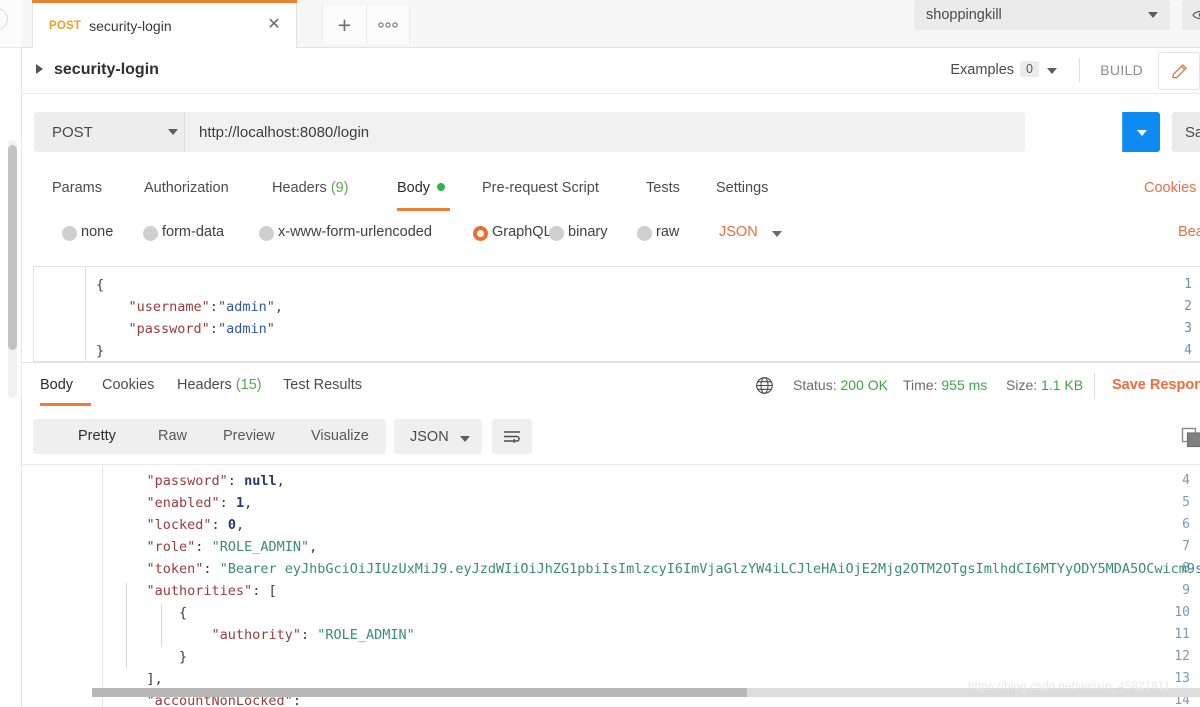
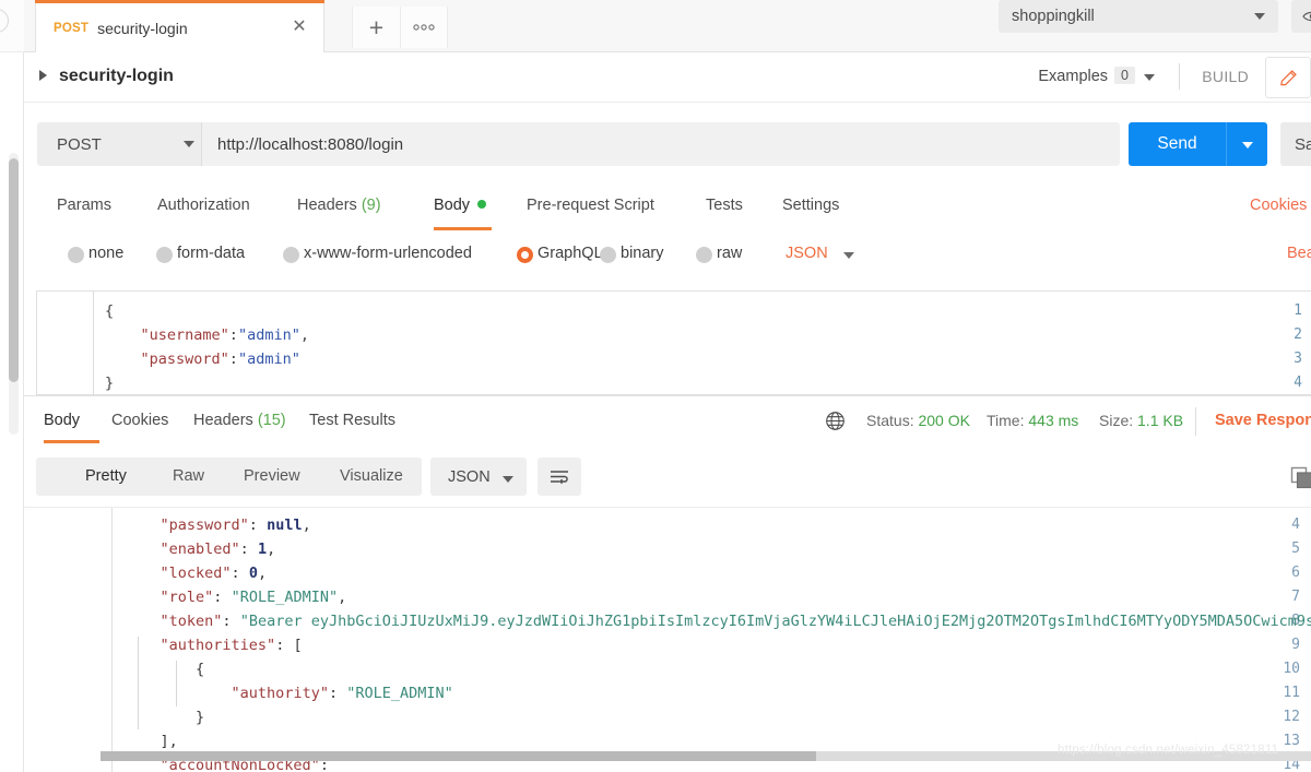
  POST
  security-login
  ✕
  +
  shoppingkill
  security-login
  Examples 0
  BUILD
  POST
  http://localhost:8080/login
+ Send
  Params
  Authorization
  Headers (9)
  Body
  Pre-request Script
  Tests
  Settings
  Cookies
  none
  form-data
  x-www-form-urlencoded
  GraphQL
  binary
  raw
  JSON
  1
  {
  2
  "username":"admin",
  3
  "password":"admin"
  4
  }
  Body
  Cookies
  Headers (15)
  Test Results
  Status: 200 OK
- Time: 955 ms
+ Time: 443 ms
  Size: 1.1 KB
  Save Respon
  Pretty
  Raw
  Preview
  Visualize
  JSON
  4
  "password": null,
  5
  "enabled": 1,
  6
  "locked": 0,
  7
  "role": "ROLE_ADMIN",
  8
  "token": "Bearer eyJhbGciOiJIUzUxMiJ9.eyJzdWIiOiJhZG1pbiIsImlzcyI6ImVjaGlzYW4iLCJleHAiOjE2Mjg2OTM2OTgsImlhdCI6MTYyODY5MDA5OCwicm9s
  9
  "authorities": [
  10
  {
  11
  "authority": "ROLE_ADMIN"
  12
  }
  13
  ],
  14
  "accountNonLocked":
  https://blog.csdn.net/weixin_45821811
